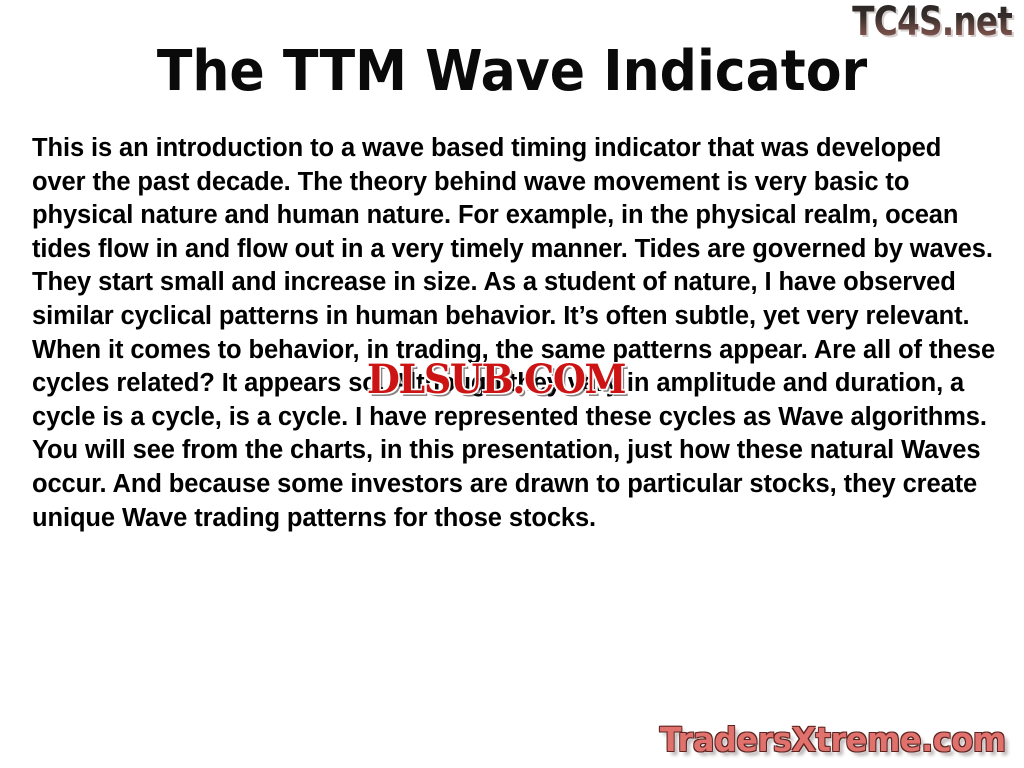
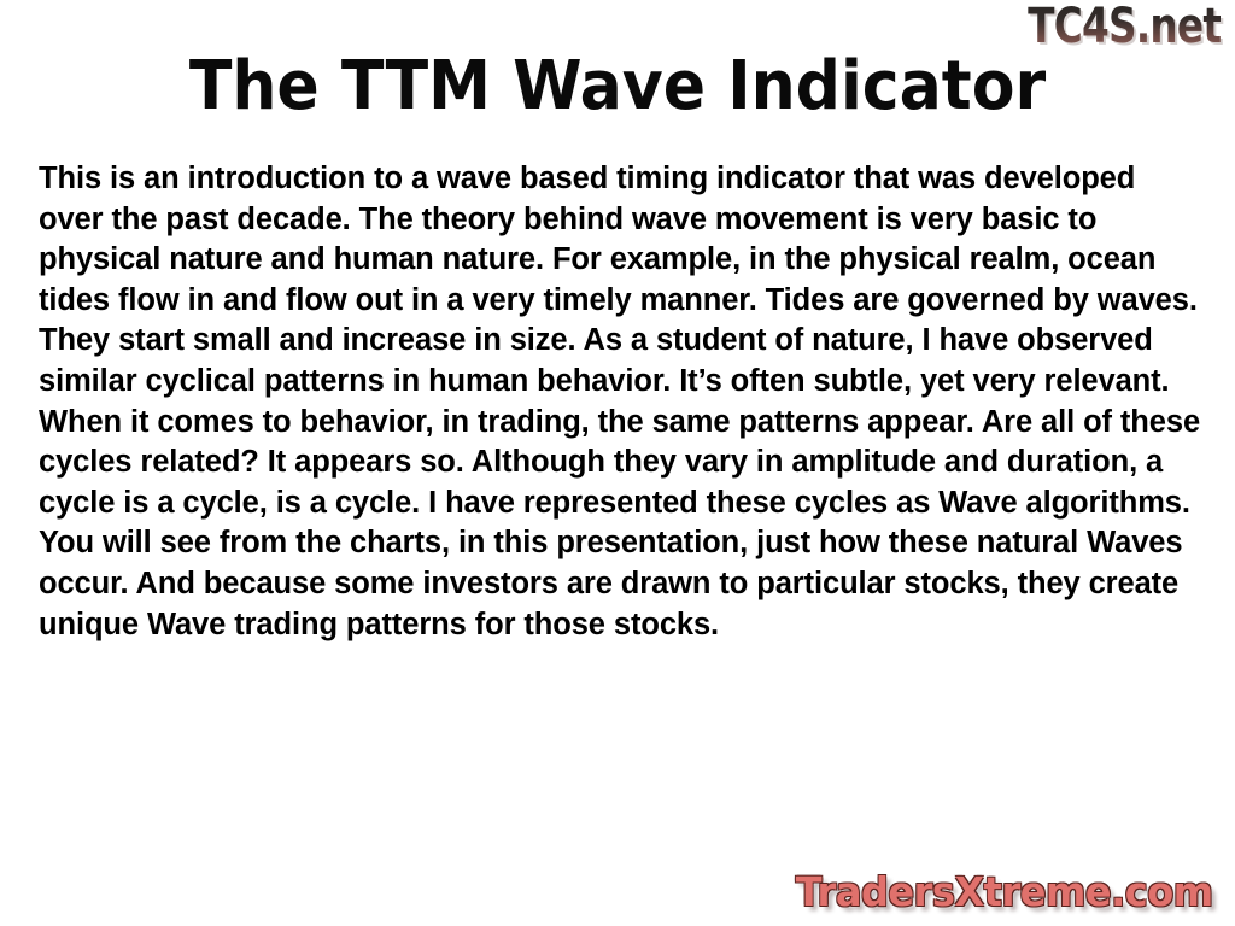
  TC4S.net
  The TTM Wave Indicator
  This is an introduction to a wave based timing indicator that was developed over the past decade. The theory behind wave movement is very basic to physical nature and human nature. For example, in the physical realm, ocean tides flow in and flow out in a very timely manner. Tides are governed by waves. They start small and increase in size. As a student of nature, I have observed similar cyclical patterns in human behavior. It’s often subtle, yet very relevant. When it comes to behavior, in trading, the same patterns appear. Are all of these cycles related? It appears so. Although they vary in amplitude and duration, a cycle is a cycle, is a cycle. I have represented these cycles as Wave algorithms. You will see from the charts, in this presentation, just how these natural Waves occur. And because some investors are drawn to particular stocks, they create unique Wave trading patterns for those stocks.
- DLSUB.COM
  TradersXtreme.com
